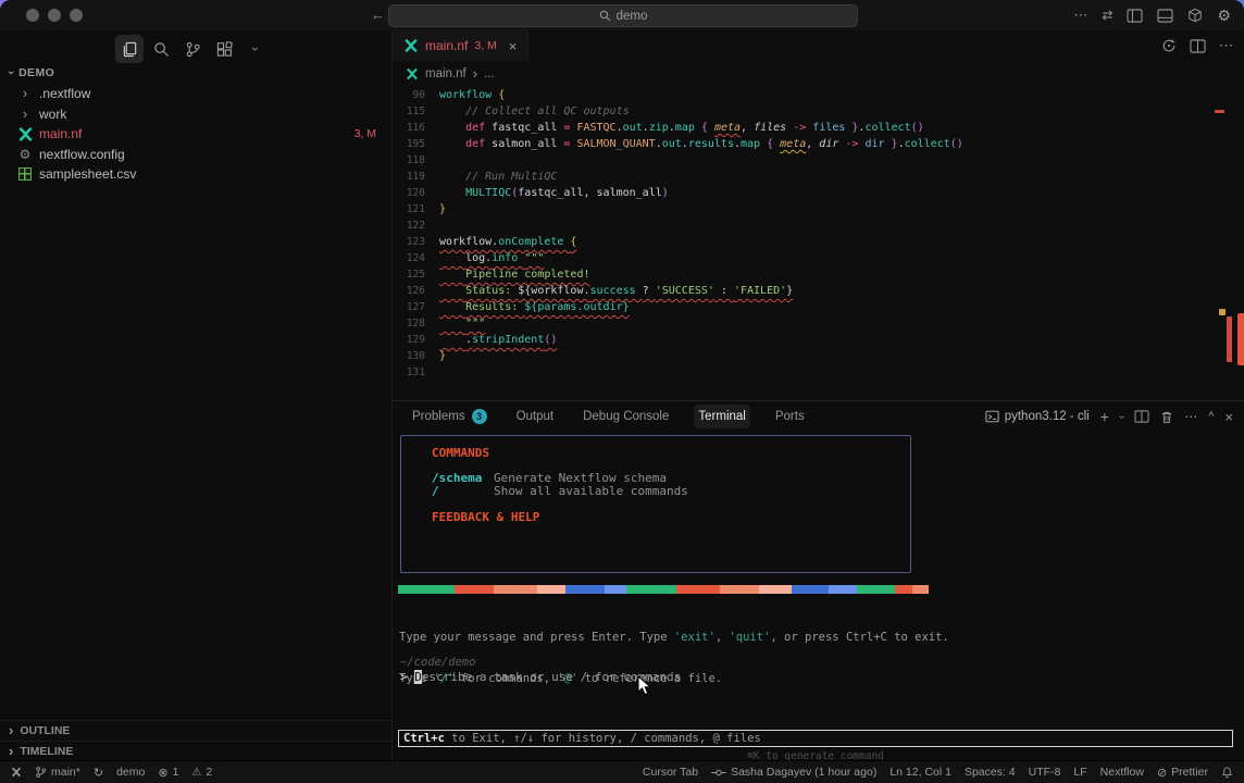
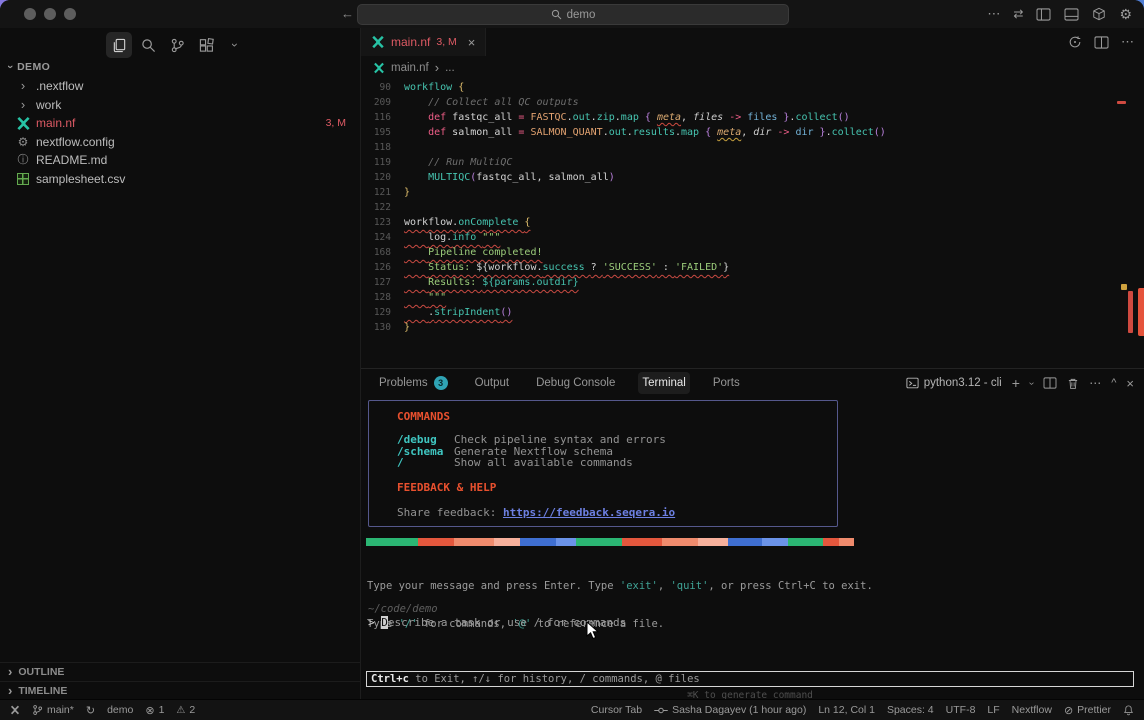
  ←
  demo
  ⋯
  ⇄
  ⚙
  DEMO
  ›
  .nextflow
  ›
  work
  main.nf
  3, M
  ⚙
  nextflow.config
+ ⓘ
+ README.md
  samplesheet.csv
  ›
  OUTLINE
  ›
  TIMELINE
  main.nf
  3, M
  ×
  ⋯
  main.nf
  ›
  ...
  90
  workflow {
- 115
+ 209
  // Collect all QC outputs
  116
  def fastqc_all = FASTQC.out.zip.map { meta, files -> files }.collect()
  195
  def salmon_all = SALMON_QUANT.out.results.map { meta, dir -> dir }.collect()
  118
  119
  // Run MultiQC
  120
  MULTIQC(fastqc_all, salmon_all)
  121
  }
  122
  123
  workflow.onComplete {
  124
  log.info """
- 125
+ 168
  Pipeline completed!
  126
  Status: ${workflow.success ? 'SUCCESS' : 'FAILED'}
  127
  Results: ${params.outdir}
  128
  """
  129
  .stripIndent()
  130
  }
- 131
  Problems
  3
  Output
  Debug Console
  Terminal
  Ports
  python3.12 - cli
  +
  ⋯
  ^
  ×
  COMMANDS
+ /debug
+ Check pipeline syntax and errors
  /schema
  Generate Nextflow schema
  /
  Show all available commands
  FEEDBACK & HELP
+ Share feedback: https://feedback.seqera.io
  Type your message and press Enter. Type 'exit', 'quit', or press Ctrl+C to exit.
  Tye '/' for commands, '@' to reference a file.
  ~/code/demo
  > Describe a task or use / for commands
  Ctrl+c
  to Exit, ↑/↓ for history, / commands, @ files
  ⌘K to generate command
  main*
  ↻
  demo
  ⊗
  1
  ⚠
  2
  Cursor Tab
  Sasha Dagayev (1 hour ago)
  Ln 12, Col 1
  Spaces: 4
  UTF-8
  LF
  Nextflow
  ⊘
  Prettier
